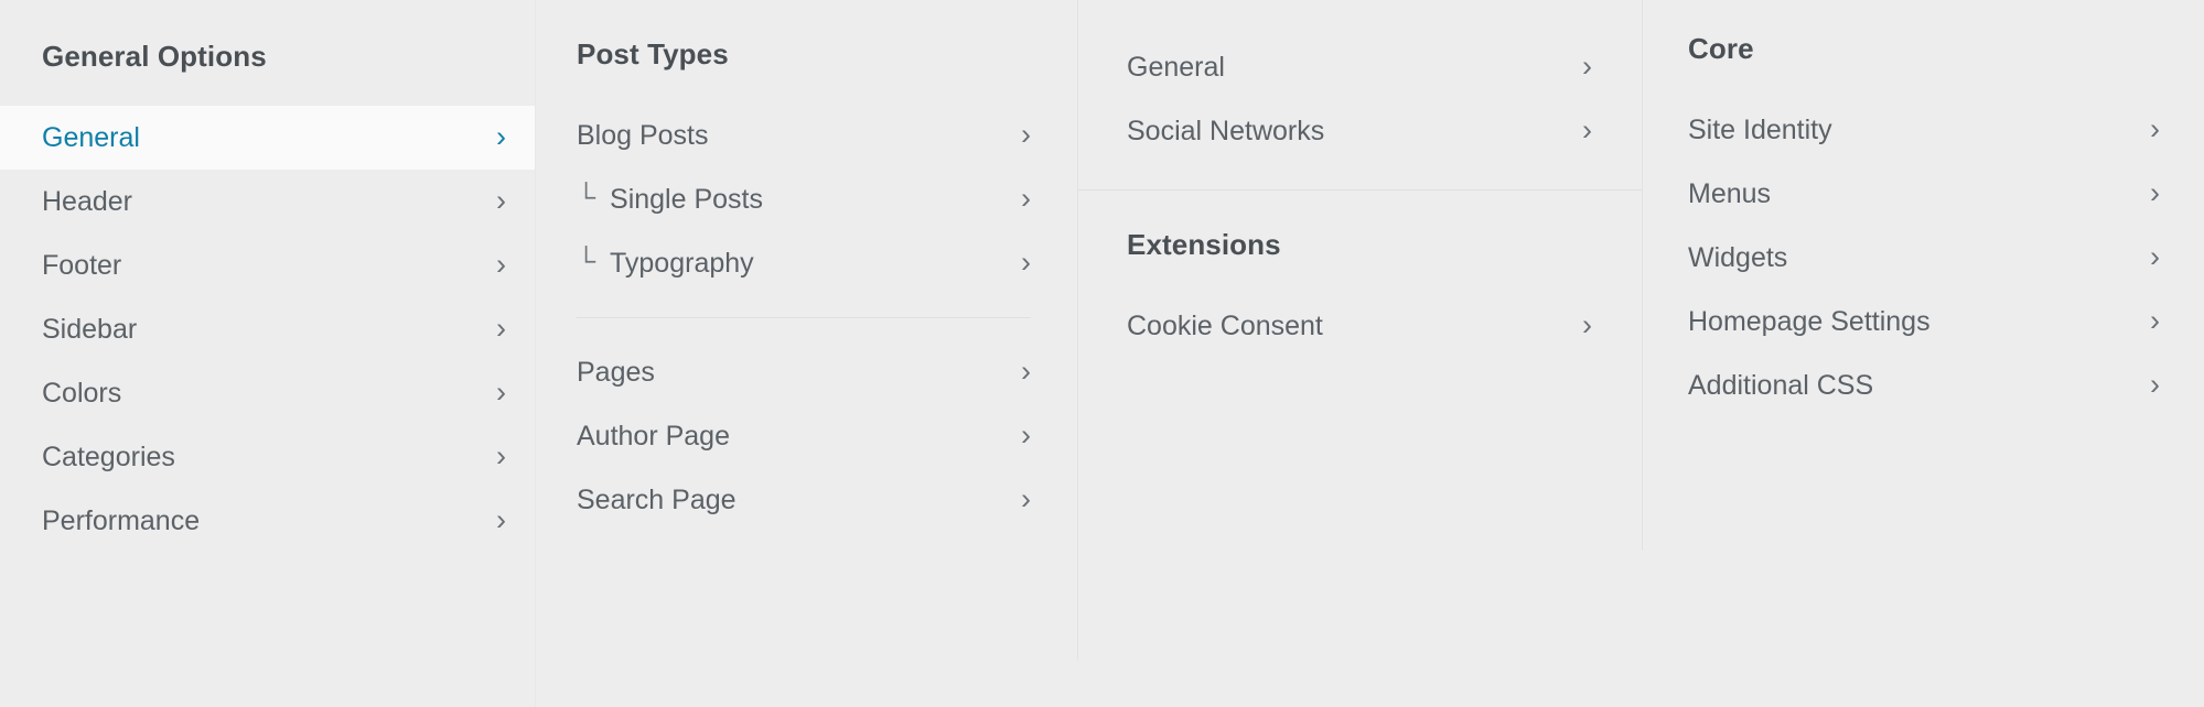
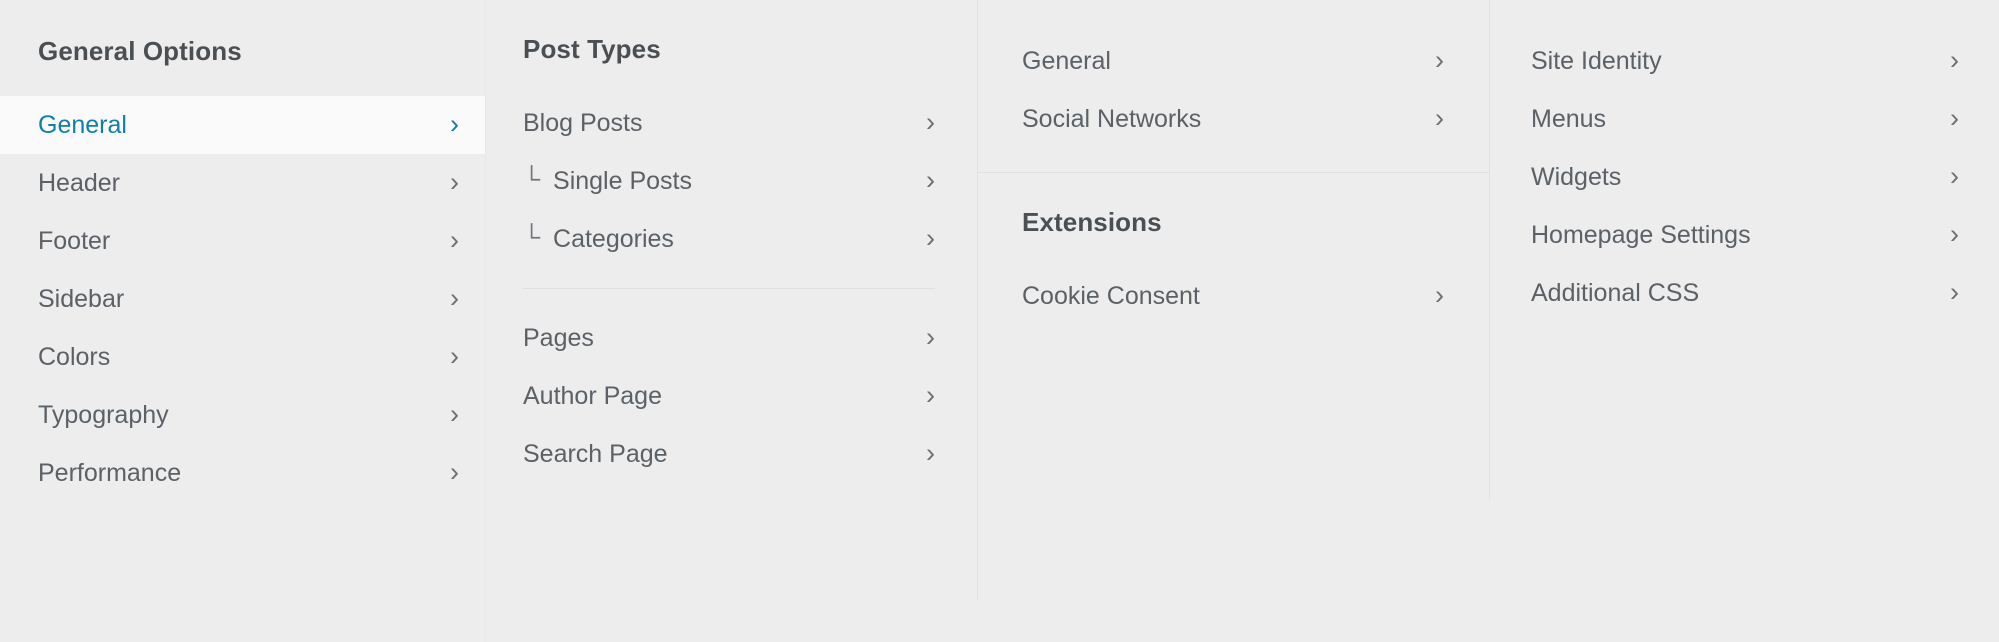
  General Options
  General
  ›
  Header
  ›
  Footer
  ›
  Sidebar
  ›
  Colors
  ›
- Categories
+ Typography
  ›
  Performance
  ›
  Post Types
  Blog Posts
  ›
  └
  Single Posts
  ›
  └
- Typography
+ Categories
  ›
  Pages
  ›
  Author Page
  ›
  Search Page
  ›
  General
  ›
  Social Networks
  ›
  Extensions
  Cookie Consent
  ›
- Core
  Site Identity
  ›
  Menus
  ›
  Widgets
  ›
  Homepage Settings
  ›
  Additional CSS
  ›
